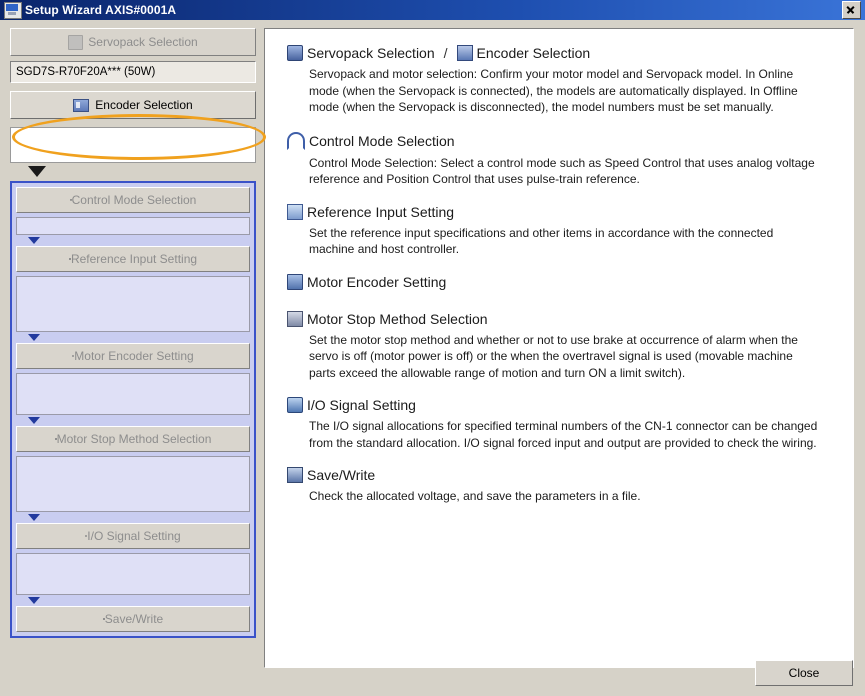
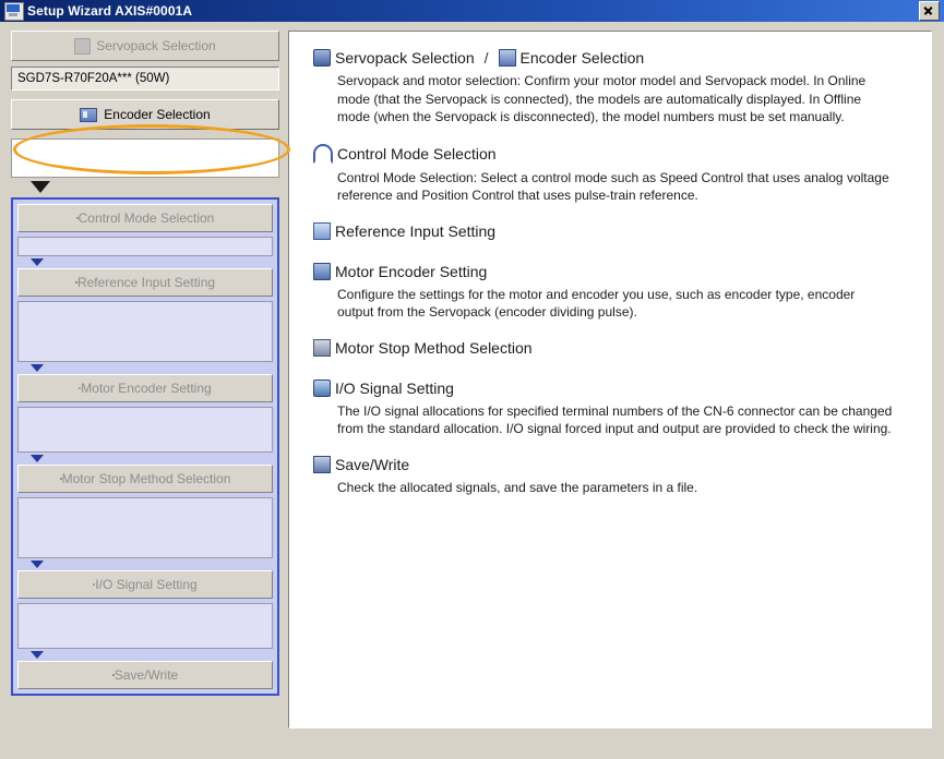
  Setup Wizard AXIS#0001A
  Servopack Selection
  SGD7S-R70F20A*** (50W)
  Encoder Selection
  Control Mode Selection
  Reference Input Setting
  Motor Encoder Setting
  Motor Stop Method Selection
  I/O Signal Setting
  Save/Write
  Servopack Selection
  /
  Encoder Selection
- Servopack and motor selection: Confirm your motor model and Servopack model. In Online mode (when the Servopack is connected), the models are automatically displayed. In Offline mode (when the Servopack is disconnected), the model numbers must be set manually.
+ Servopack and motor selection: Confirm your motor model and Servopack model. In Online mode (that the Servopack is connected), the models are automatically displayed. In Offline mode (when the Servopack is disconnected), the model numbers must be set manually.
  Control Mode Selection
  Control Mode Selection: Select a control mode such as Speed Control that uses analog voltage reference and Position Control that uses pulse-train reference.
  Reference Input Setting
- Set the reference input specifications and other items in accordance with the connected machine and host controller.
  Motor Encoder Setting
+ Configure the settings for the motor and encoder you use, such as encoder type, encoder output from the Servopack (encoder dividing pulse).
  Motor Stop Method Selection
- Set the motor stop method and whether or not to use brake at occurrence of alarm when the servo is off (motor power is off) or the when the overtravel signal is used (movable machine parts exceed the allowable range of motion and turn ON a limit switch).
  I/O Signal Setting
- The I/O signal allocations for specified terminal numbers of the CN-1 connector can be changed from the standard allocation. I/O signal forced input and output are provided to check the wiring.
+ The I/O signal allocations for specified terminal numbers of the CN-6 connector can be changed from the standard allocation. I/O signal forced input and output are provided to check the wiring.
  Save/Write
- Check the allocated voltage, and save the parameters in a file.
+ Check the allocated signals, and save the parameters in a file.
- Close
